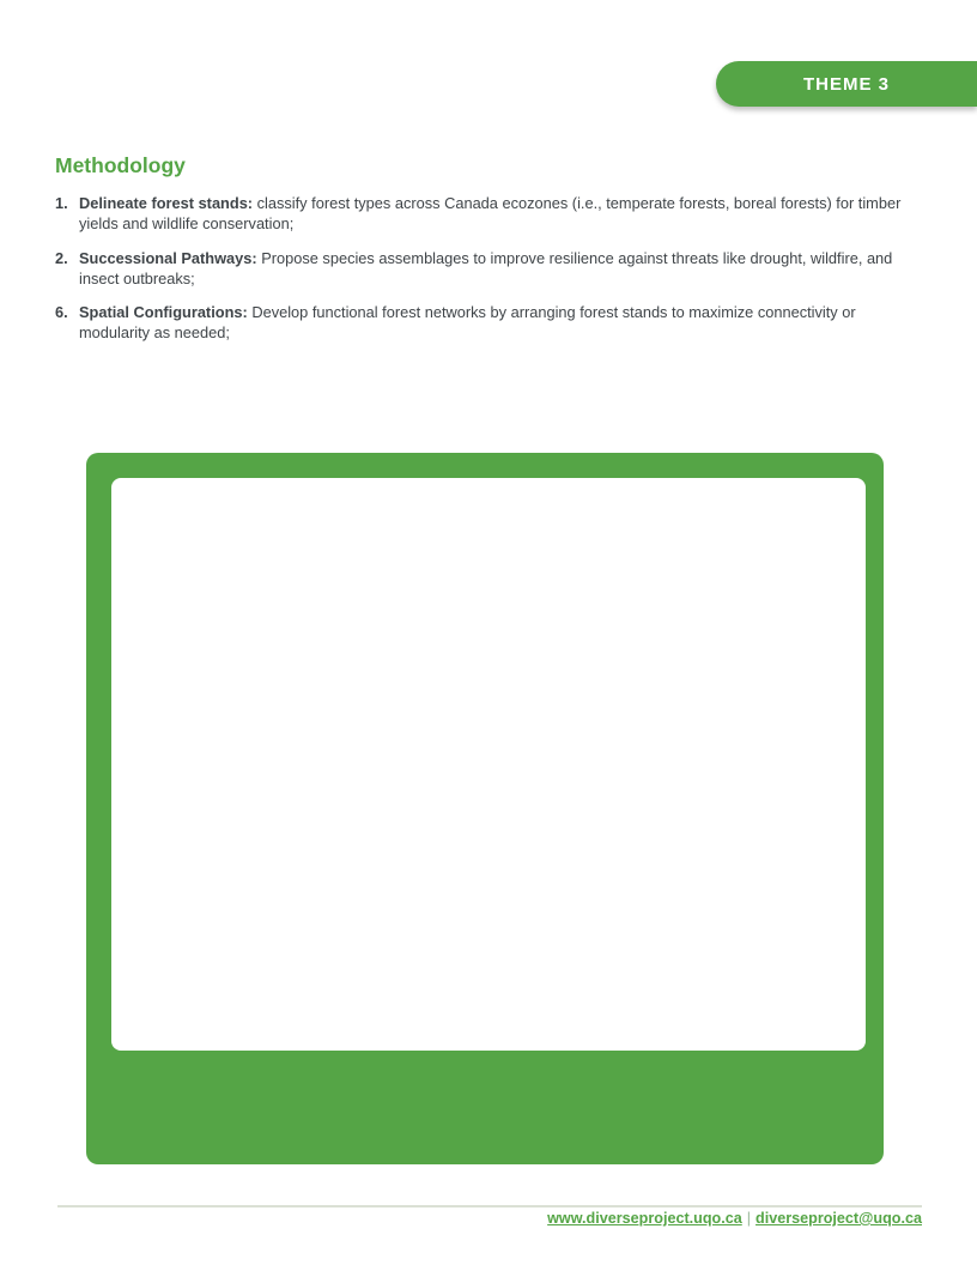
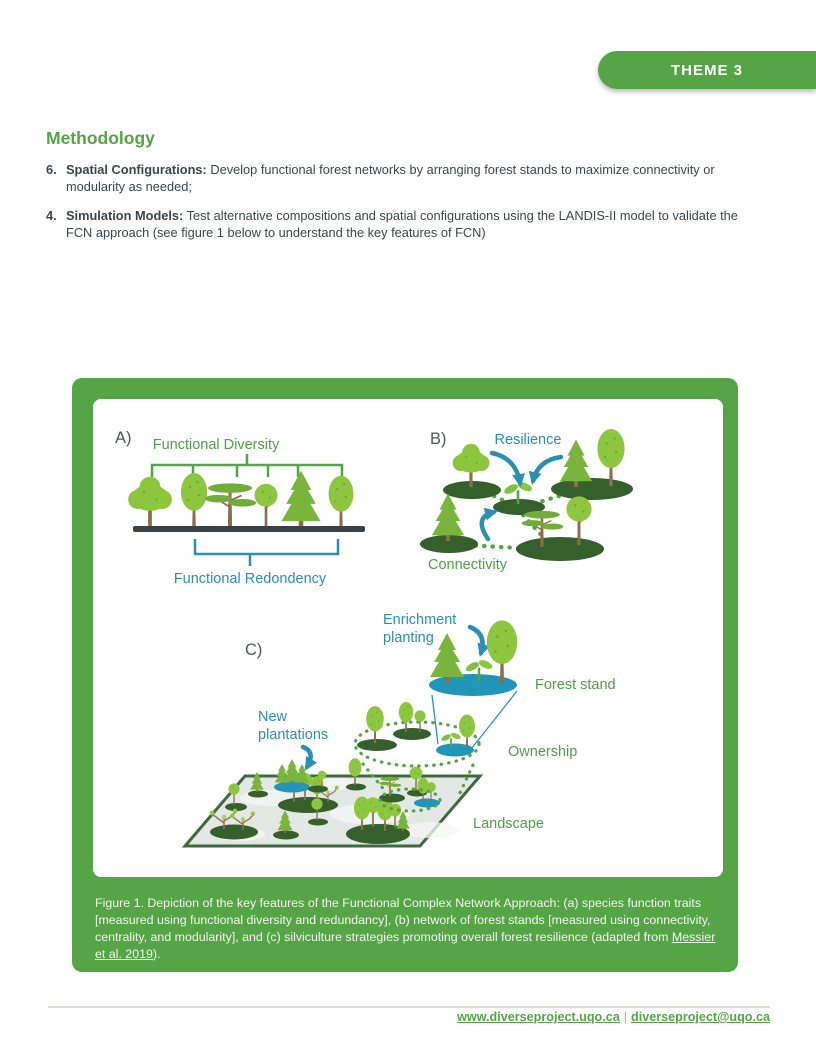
  THEME 3
  Methodology
- 1.
- Delineate forest stands: classify forest types across Canada ecozones (i.e., temperate forests, boreal forests) for timber yields and wildlife conservation;
- 2.
- Successional Pathways: Propose species assemblages to improve resilience against threats like drought, wildfire, and insect outbreaks;
  6.
  Spatial Configurations: Develop functional forest networks by arranging forest stands to maximize connectivity or modularity as needed;
+ 4.
+ Simulation Models: Test alternative compositions and spatial configurations using the LANDIS-II model to validate the FCN approach (see figure 1 below to understand the key features of FCN)
+ A)
+ Functional Diversity
+ Functional Redondency
+ B)
+ Resilience
+ Connectivity
+ C)
+ Enrichment
+ planting
+ New
+ plantations
+ Ownership
+ Forest stand
+ Landscape
+ Figure 1. Depiction of the key features of the Functional Complex Network Approach: (a) species function traits [measured using functional diversity and redundancy], (b) network of forest stands [measured using connectivity, centrality, and modularity], and (c) silviculture strategies promoting overall forest resilience (adapted from Messier et al. 2019).
  www.diverseproject.uqo.ca | diverseproject@uqo.ca
